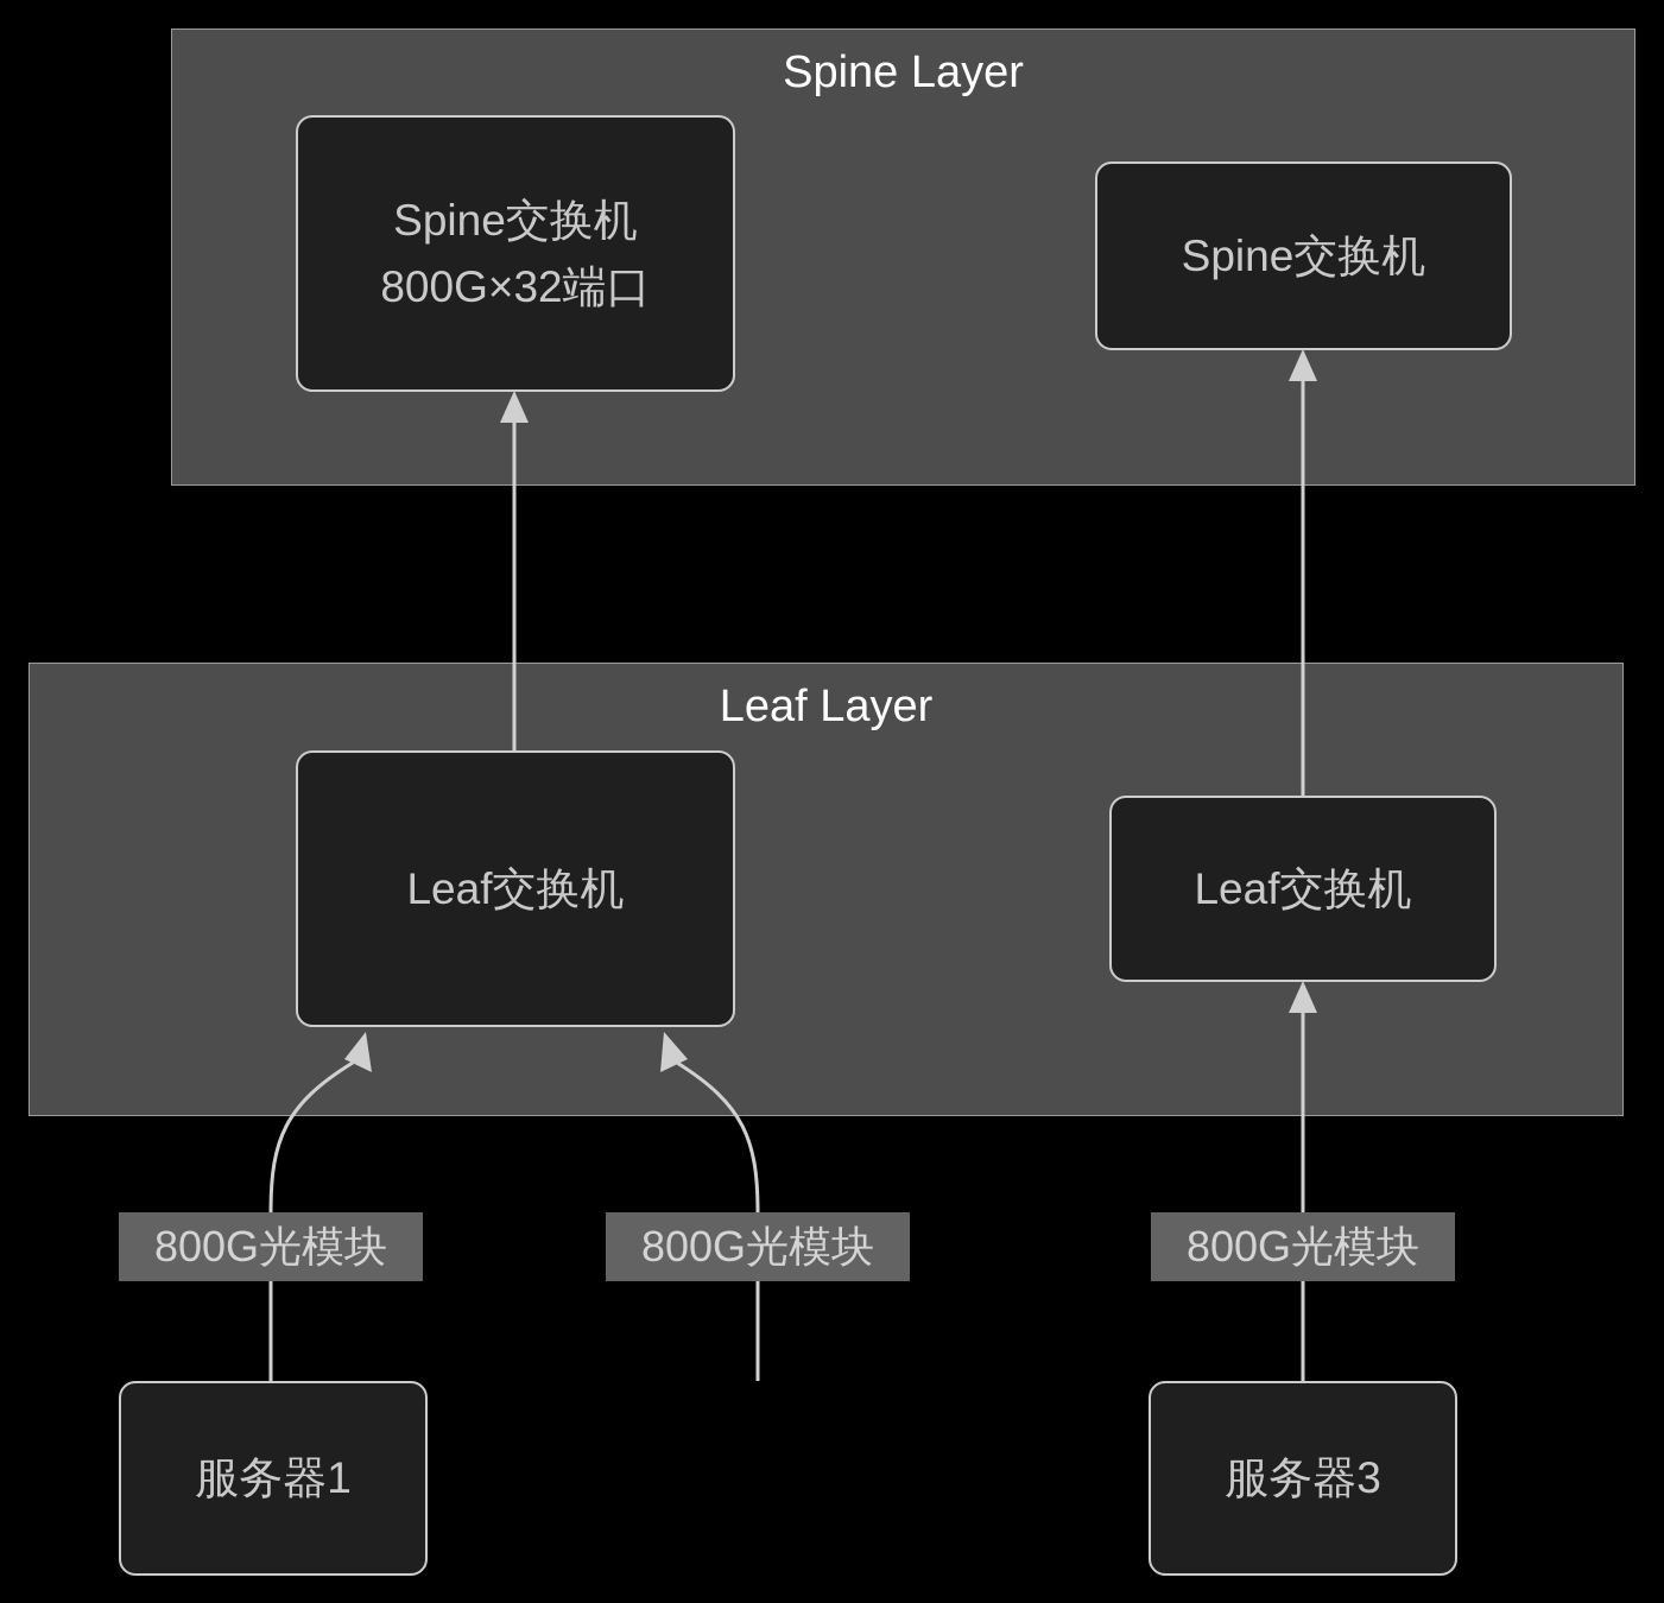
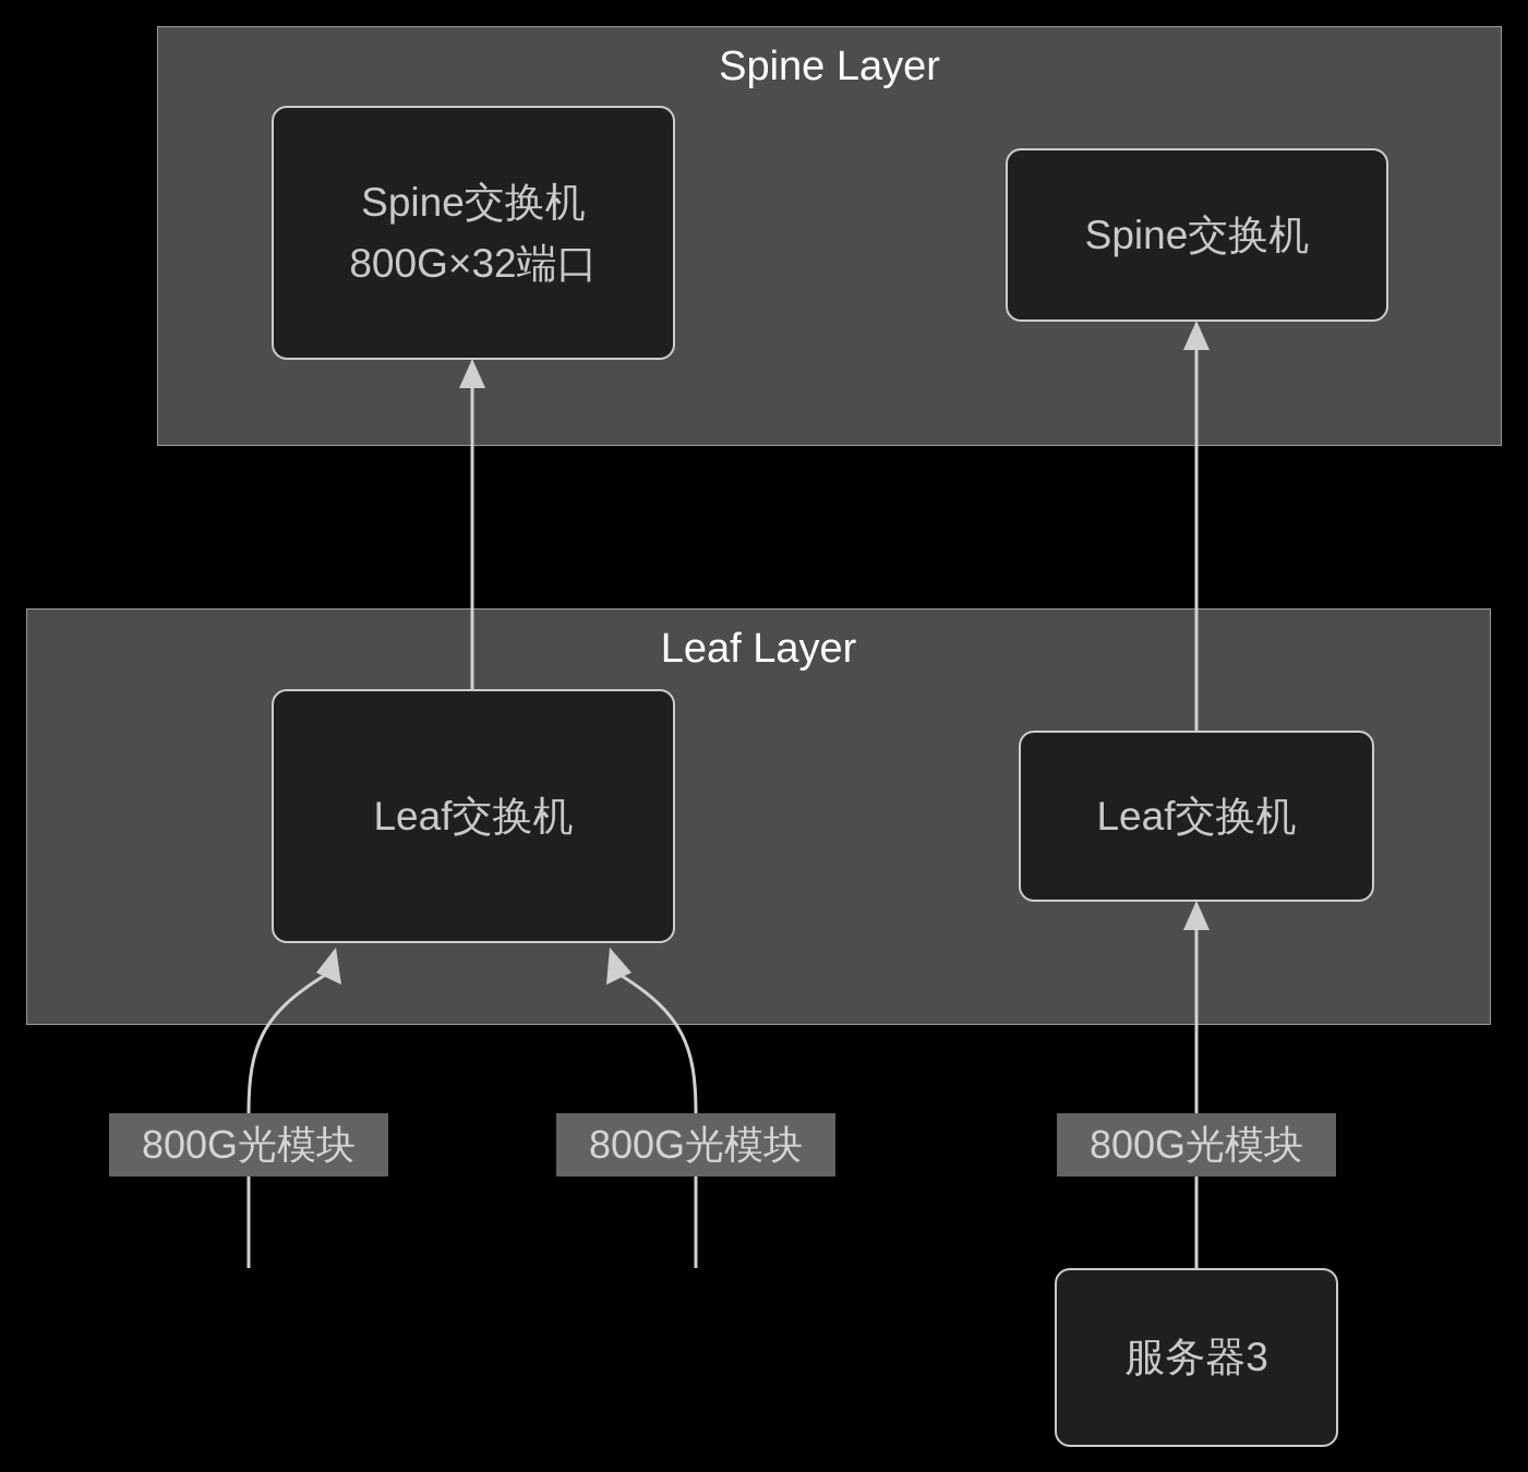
  Spine Layer
  Leaf Layer
  Spine交换机
  800G×32端口
  Spine交换机
  Leaf交换机
  Leaf交换机
- 服务器1
  服务器3
  800G光模块
  800G光模块
  800G光模块
